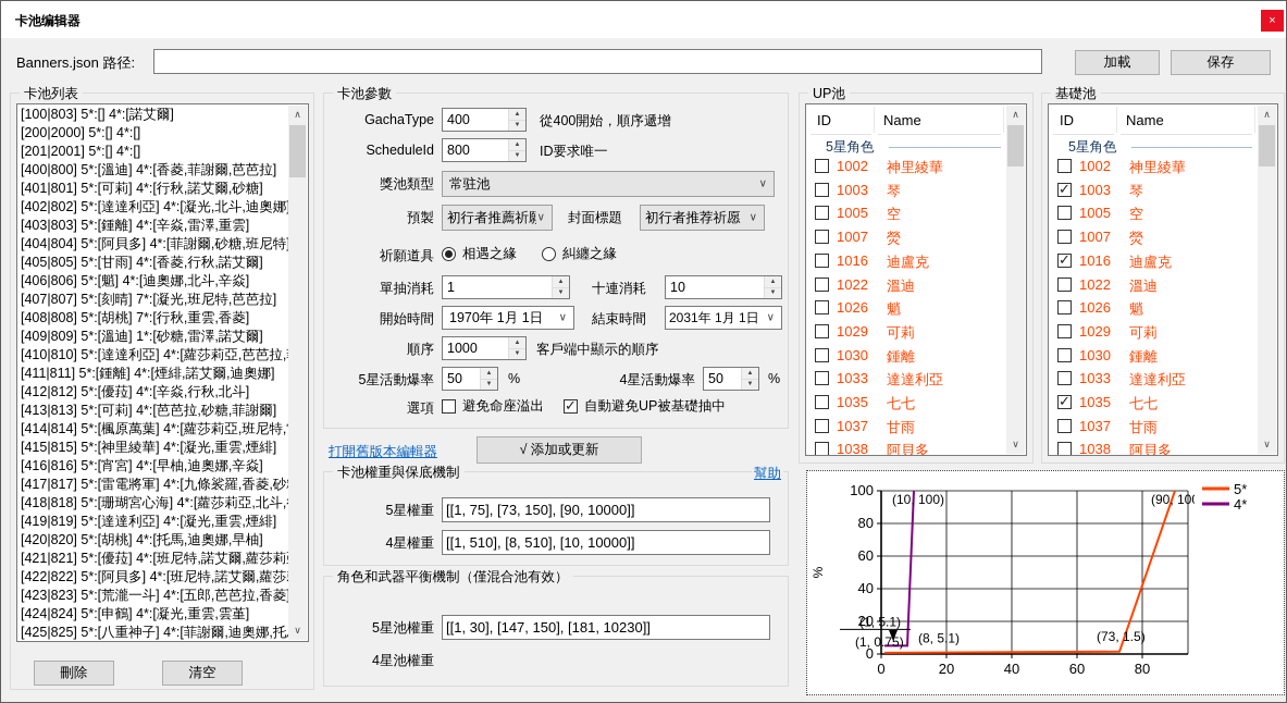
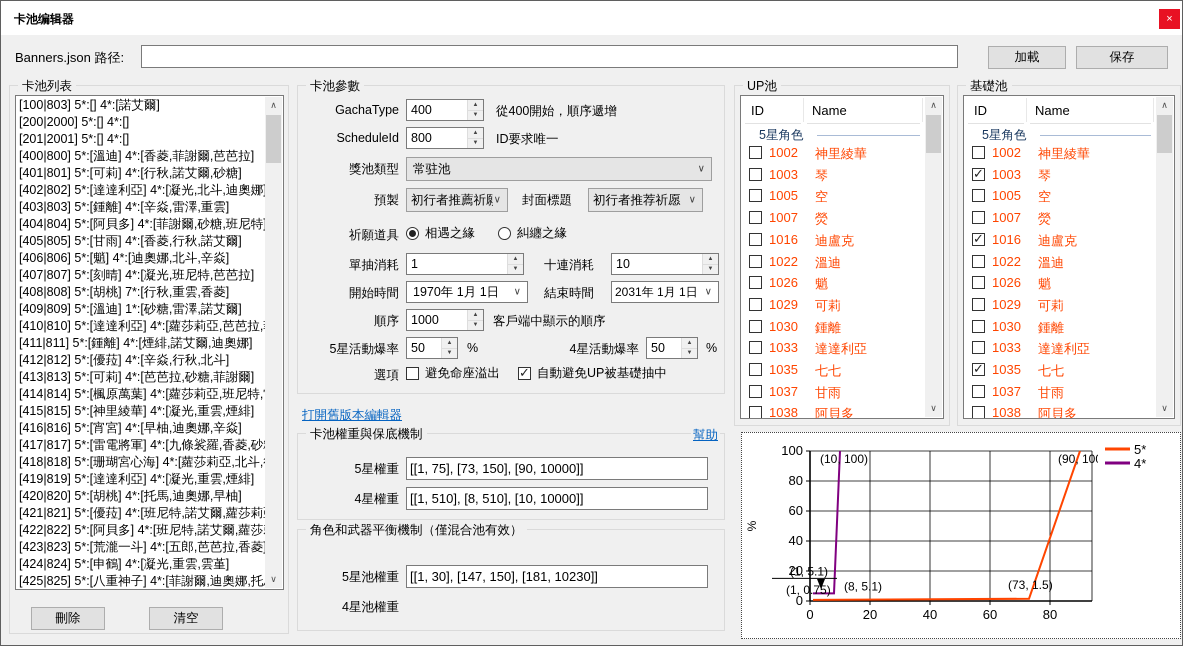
  卡池编辑器
  ×
  Banners.json 路径:
  加載
  保存
  卡池列表
  [100|803] 5*:[] 4*:[諾艾爾]
  [200|2000] 5*:[] 4*:[]
  [201|2001] 5*:[] 4*:[]
  [400|800] 5*:[溫迪] 4*:[香菱,菲謝爾,芭芭拉]
  [401|801] 5*:[可莉] 4*:[行秋,諾艾爾,砂糖]
  [402|802] 5*:[達達利亞] 4*:[凝光,北斗,迪奧娜
  [403|803] 5*:[鍾離] 4*:[辛焱,雷澤,重雲]
  [404|804] 5*:[阿貝多] 4*:[菲謝爾,砂糖,班尼特
  [405|805] 5*:[甘雨] 4*:[香菱,行秋,諾艾爾]
  [406|806] 5*:[魈] 4*:[迪奧娜,北斗,辛焱]
- [407|807] 5*:[刻晴] 7*:[凝光,班尼特,芭芭拉]
+ [407|807] 5*:[刻晴] 4*:[凝光,班尼特,芭芭拉]
  [408|808] 5*:[胡桃] 7*:[行秋,重雲,香菱]
  [409|809] 5*:[溫迪] 1*:[砂糖,雷澤,諾艾爾]
  [410|810] 5*:[達達利亞] 4*:[蘿莎莉亞,芭芭拉,
  [411|811] 5*:[鍾離] 4*:[煙緋,諾艾爾,迪奧娜]
  [412|812] 5*:[優菈] 4*:[辛焱,行秋,北斗]
  [413|813] 5*:[可莉] 4*:[芭芭拉,砂糖,菲謝爾]
  [414|814] 5*:[楓原萬葉] 4*:[蘿莎莉亞,班尼特,
  [415|815] 5*:[神里綾華] 4*:[凝光,重雲,煙緋]
  [416|816] 5*:[宵宮] 4*:[早柚,迪奧娜,辛焱]
  [417|817] 5*:[雷電將軍] 4*:[九條裟羅,香菱,砂
  [418|818] 5*:[珊瑚宮心海] 4*:[蘿莎莉亞,北斗,
  [419|819] 5*:[達達利亞] 4*:[凝光,重雲,煙緋]
  [420|820] 5*:[胡桃] 4*:[托馬,迪奧娜,早柚]
  [421|821] 5*:[優菈] 4*:[班尼特,諾艾爾,蘿莎莉
  [422|822] 5*:[阿貝多] 4*:[班尼特,諾艾爾,蘿莎
  [423|823] 5*:[荒瀧一斗] 4*:[五郎,芭芭拉,香菱
  [424|824] 5*:[申鶴] 4*:[凝光,重雲,雲堇]
  [425|825] 5*:[八重神子] 4*:[菲謝爾,迪奧娜,托
  ∧
  ∨
  刪除
  清空
  卡池參數
  GachaType
  400
  從400開始，順序遞增
  ScheduleId
  800
  ID要求唯一
  獎池類型
  常驻池
  ∨
  預製
  初行者推薦祈願
  ∨
  封面標題
  初行者推荐祈愿
  ∨
  祈願道具
  相遇之緣
  糾纏之緣
  單抽消耗
  1
  十連消耗
  10
  開始時間
  1970年 1月 1日
  ∨
  結束時間
  2031年 1月 1日
  ∨
  順序
  1000
  客戶端中顯示的順序
  5星活動爆率
  50
  %
  4星活動爆率
  50
  %
  選項
  避免命座溢出
  自動避免UP被基礎抽中
  打開舊版本編輯器
- √ 添加或更新
  卡池權重與保底機制
  幫助
  5星權重
  [[1, 75], [73, 150], [90, 10000]]
  4星權重
  [[1, 510], [8, 510], [10, 10000]]
  角色和武器平衡機制（僅混合池有效）
  5星池權重
  [[1, 30], [147, 150], [181, 10230]]
  4星池權重
  UP池
  ID
  Name
  5星角色
  1002
  神里綾華
  1003
  琴
  1005
  空
  1007
  熒
  1016
  迪盧克
  1022
  溫迪
  1026
  魈
  1029
  可莉
  1030
  鍾離
  1033
  達達利亞
  1035
  七七
  1037
  甘雨
  1038
  阿貝多
  ∧
  ∨
  基礎池
  ID
  Name
  5星角色
  1002
  神里綾華
  1003
  琴
  1005
  空
  1007
  熒
  1016
  迪盧克
  1022
  溫迪
  1026
  魈
  1029
  可莉
  1030
  鍾離
  1033
  達達利亞
  1035
  七七
  1037
  甘雨
  1038
  阿貝多
  ∧
  ∨
  0
  20
  40
  60
  80
  100
  0
  20
  40
  60
  80
  (10, 100)
  (90, 10
  (1, 5.1)
  (1, 0.75)
  (8, 5.1)
  (73, 1.5)
  5*
  4*
